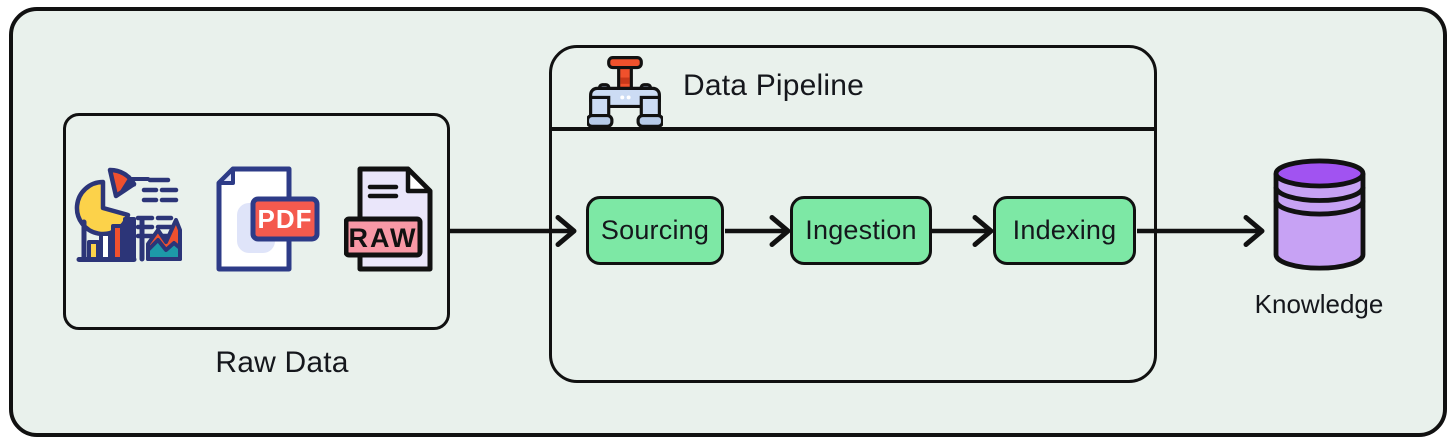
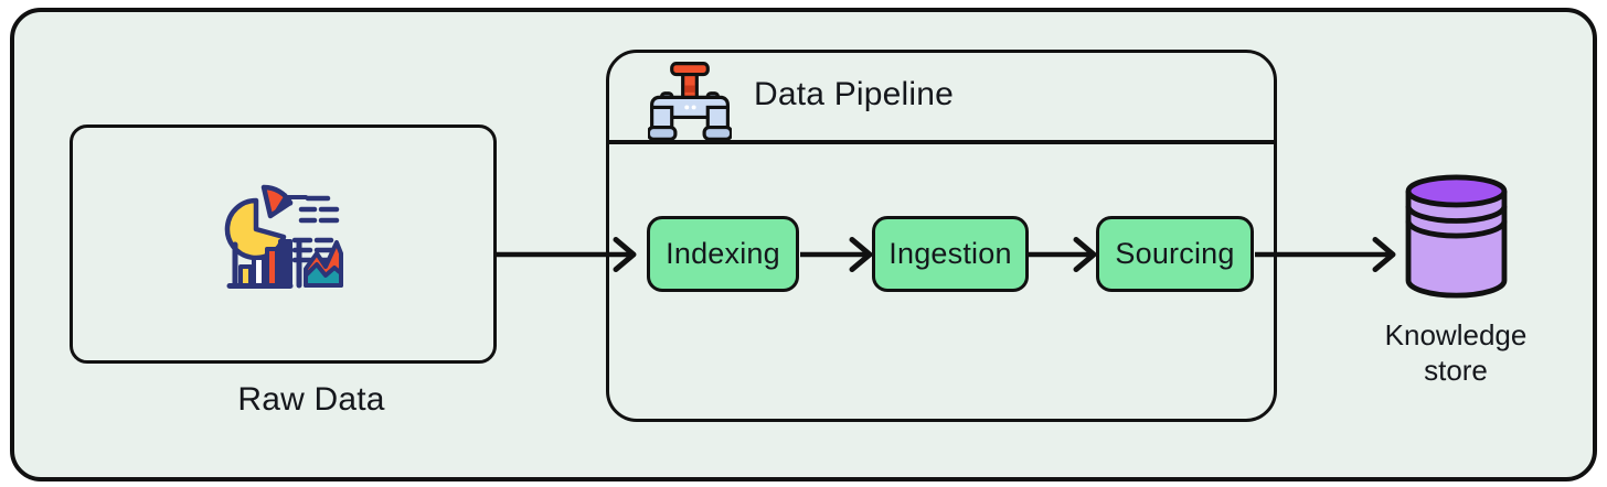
- PDF
- RAW
  Raw Data
  Data Pipeline
- Sourcing
+ Indexing
  Ingestion
- Indexing
+ Sourcing
  Knowledge
+ store
